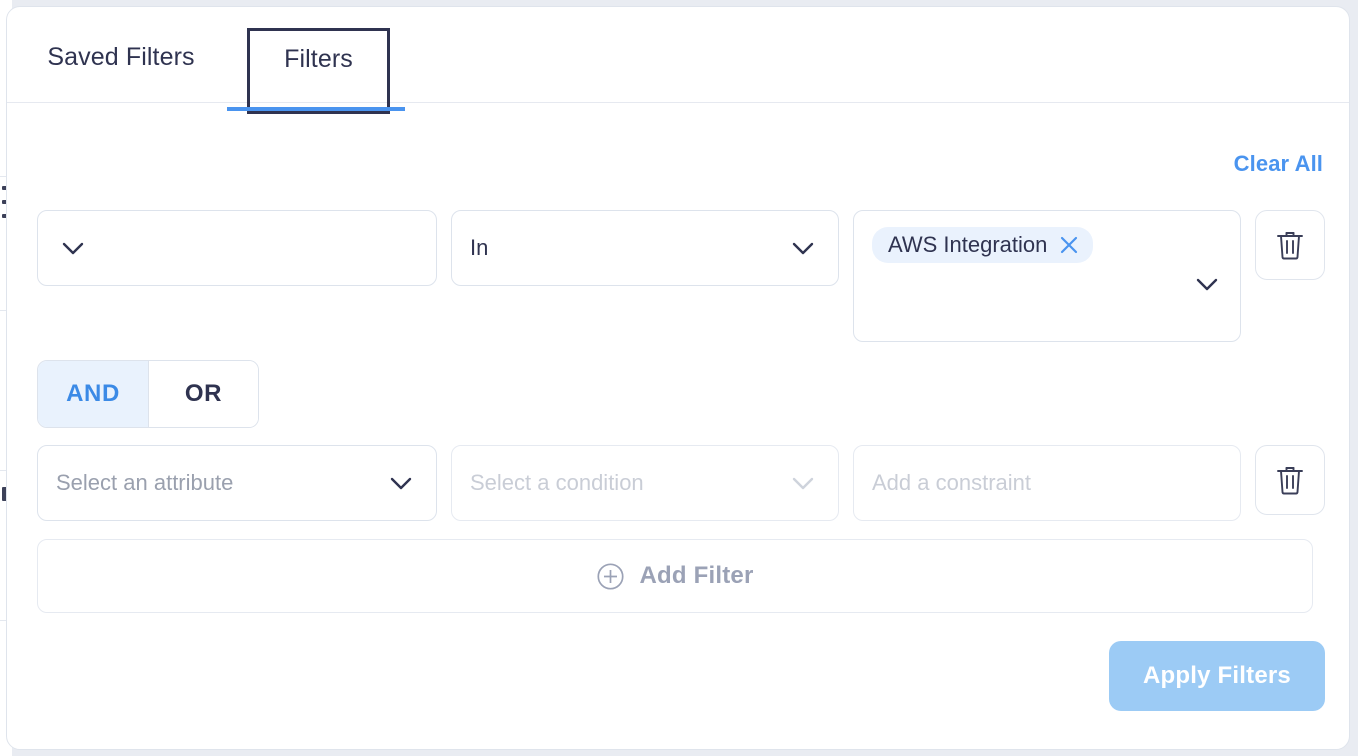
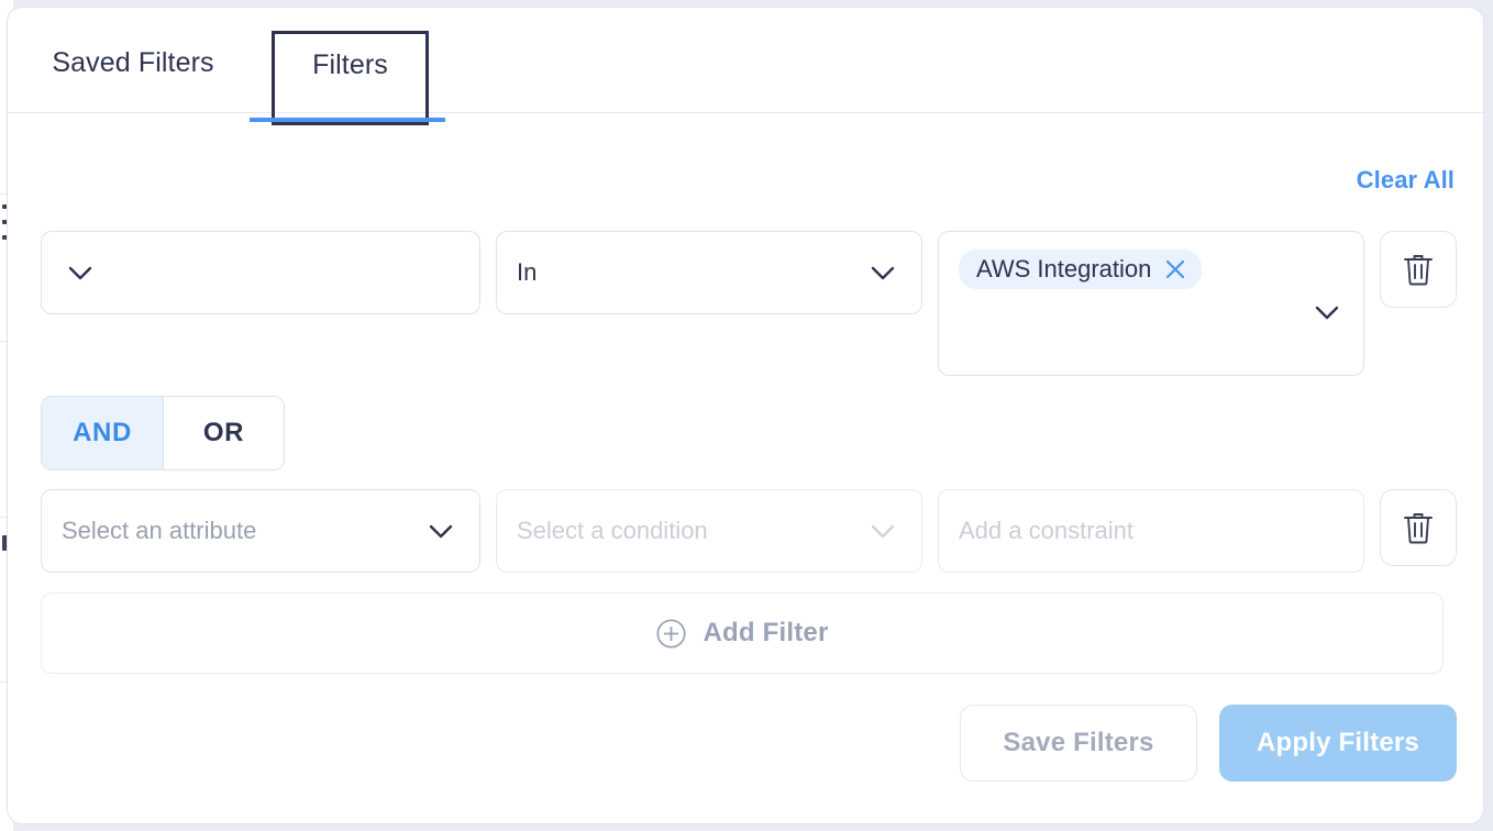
  Saved Filters
  Filters
  Clear All
  In
  AWS Integration
  AND
  OR
  Select an attribute
  Select a condition
  Add a constraint
  Add Filter
+ Save Filters
  Apply Filters
